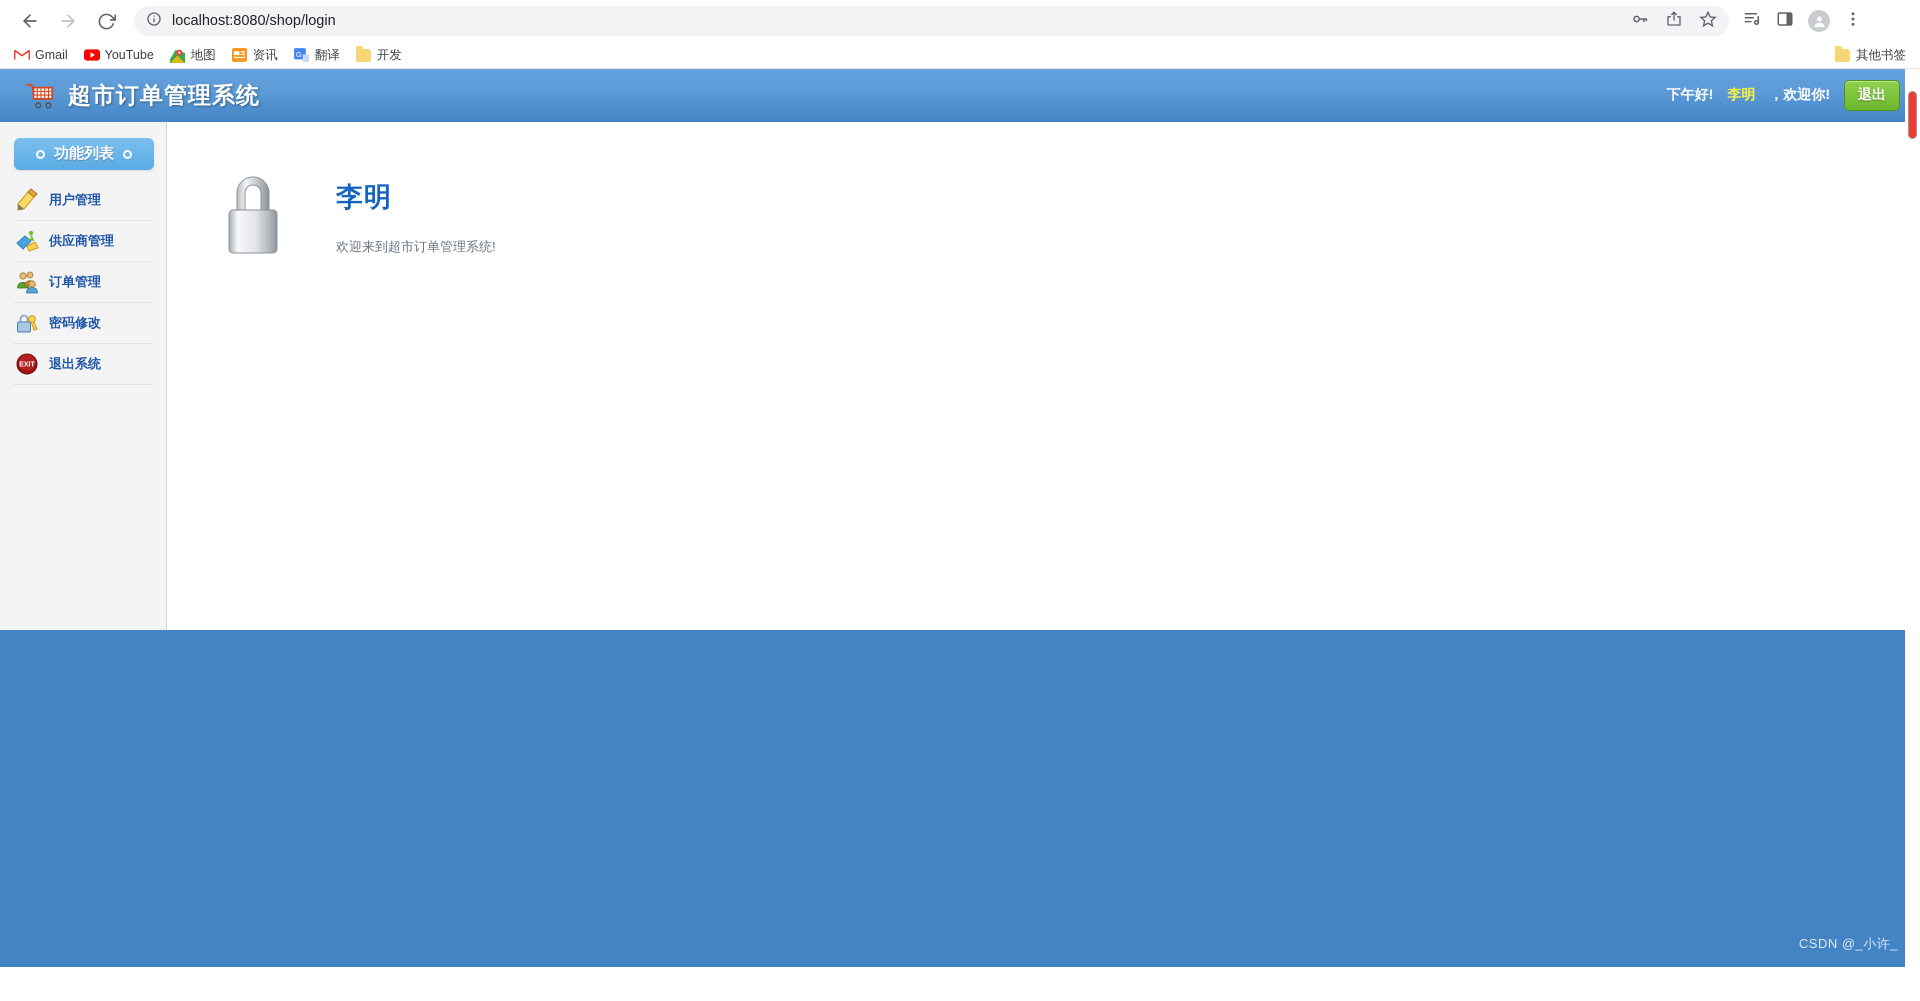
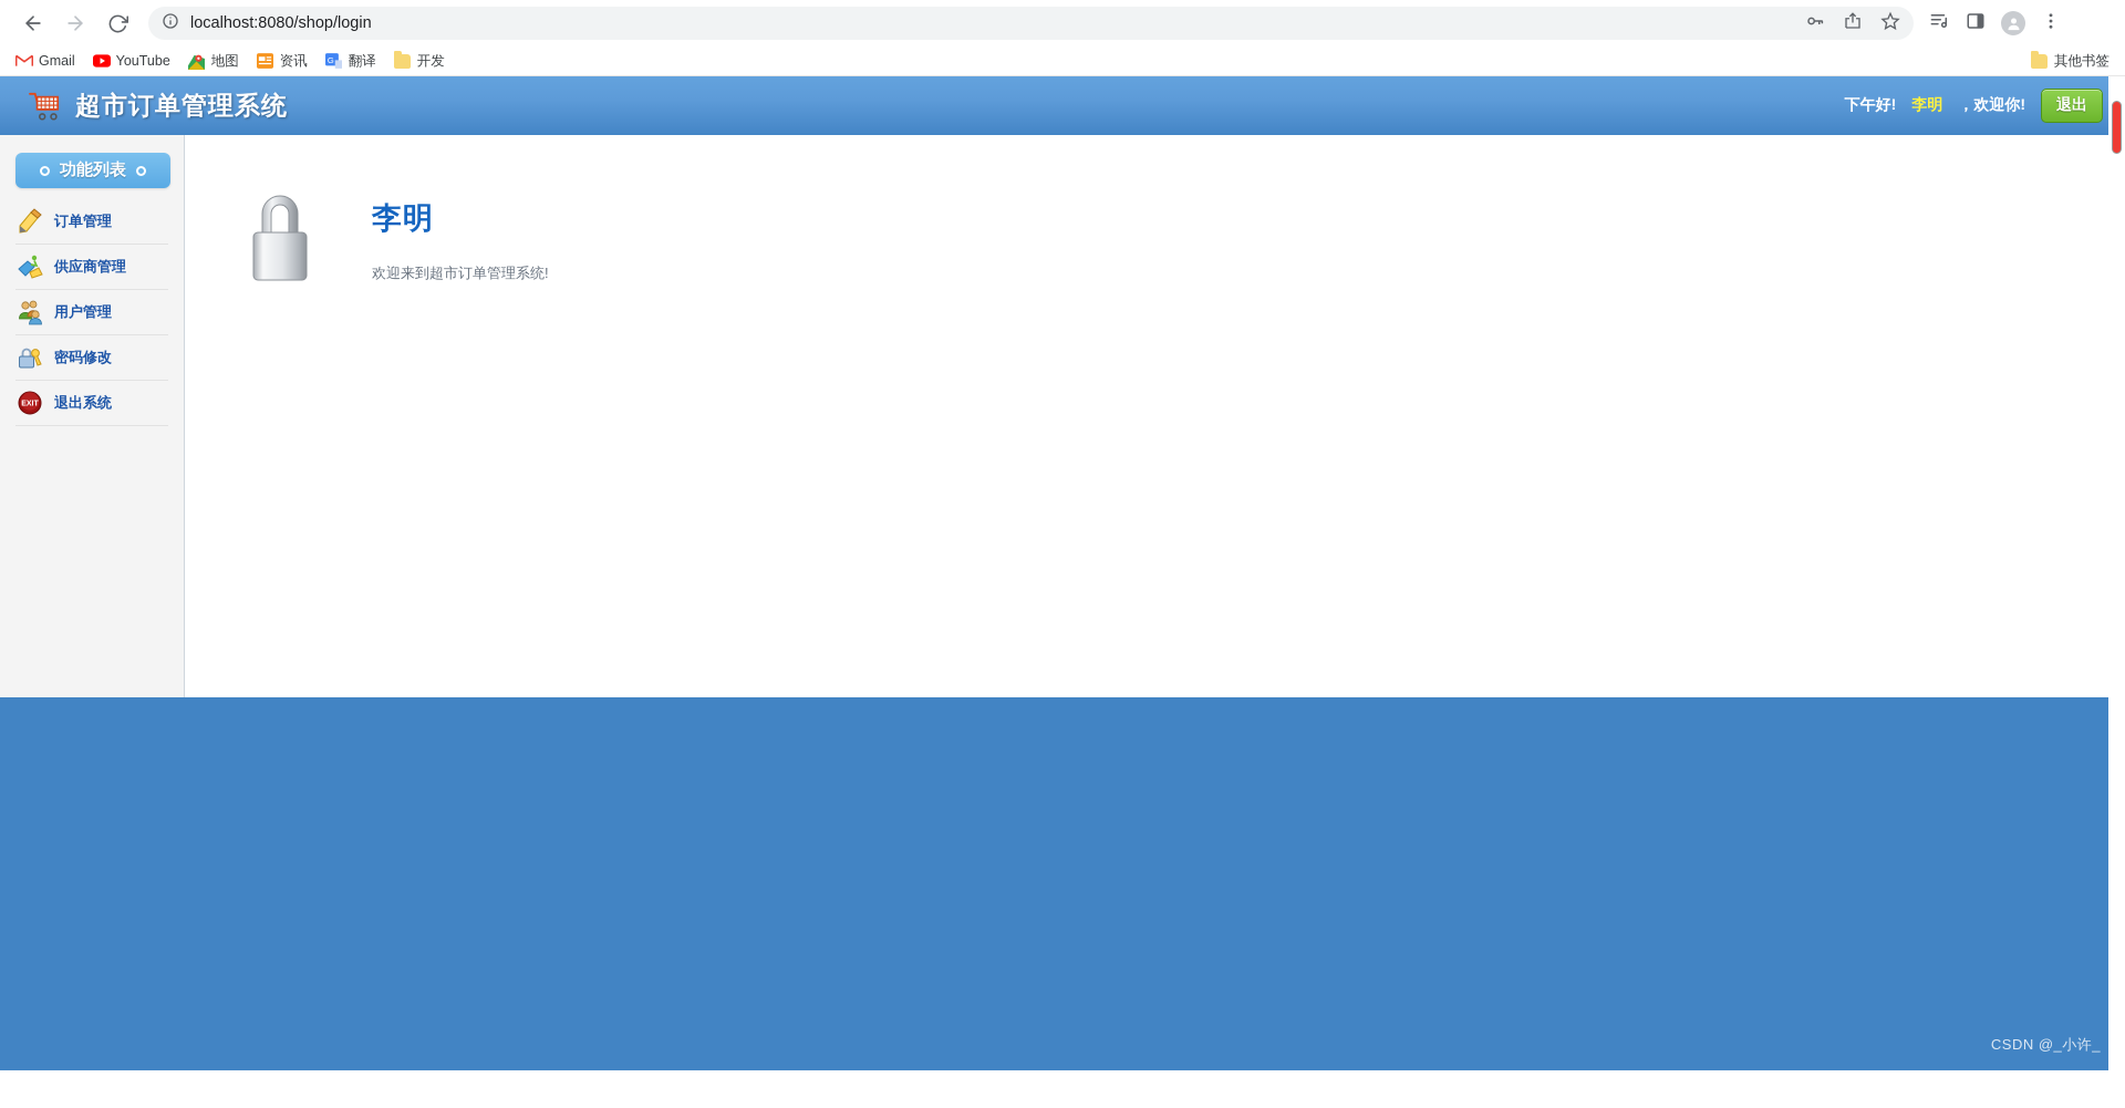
  localhost:8080/shop/login
  Gmail
  YouTube
  地图
  资讯
  G
  翻译
  开发
  其他书签
  超市订单管理系统
  下午好!
  李明
  ，欢迎你!
  退出
  功能列表
- 用户管理
+ 订单管理
  供应商管理
- 订单管理
+ 用户管理
  密码修改
  退出系统
  李明
  欢迎来到超市订单管理系统!
  CSDN @_小许_
